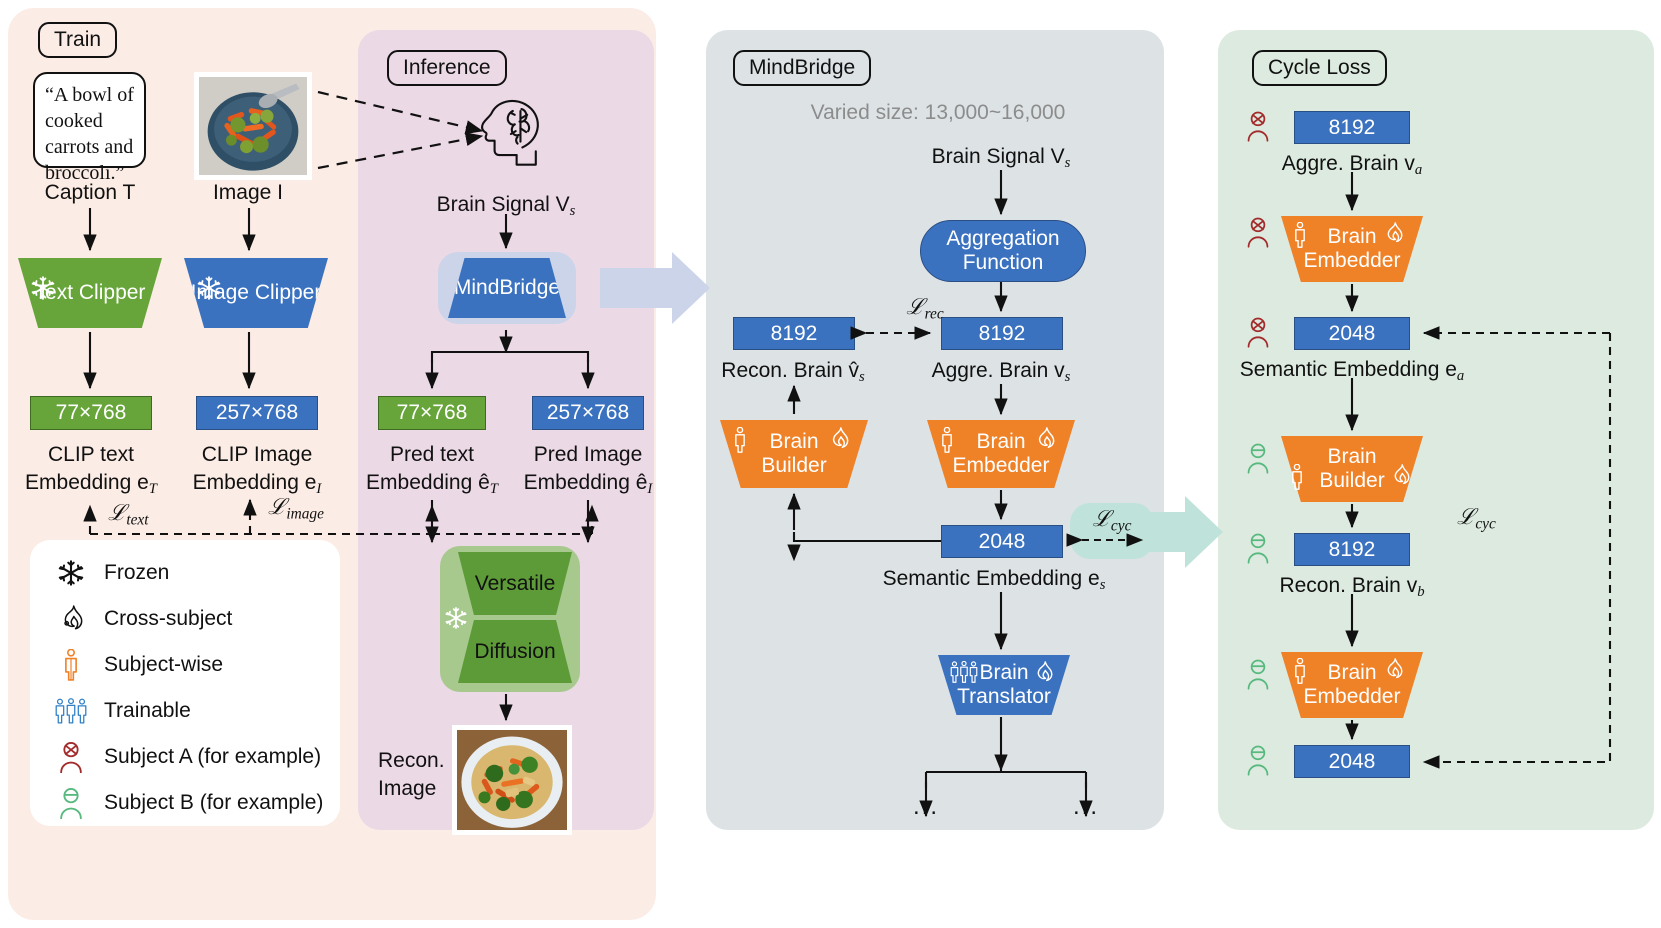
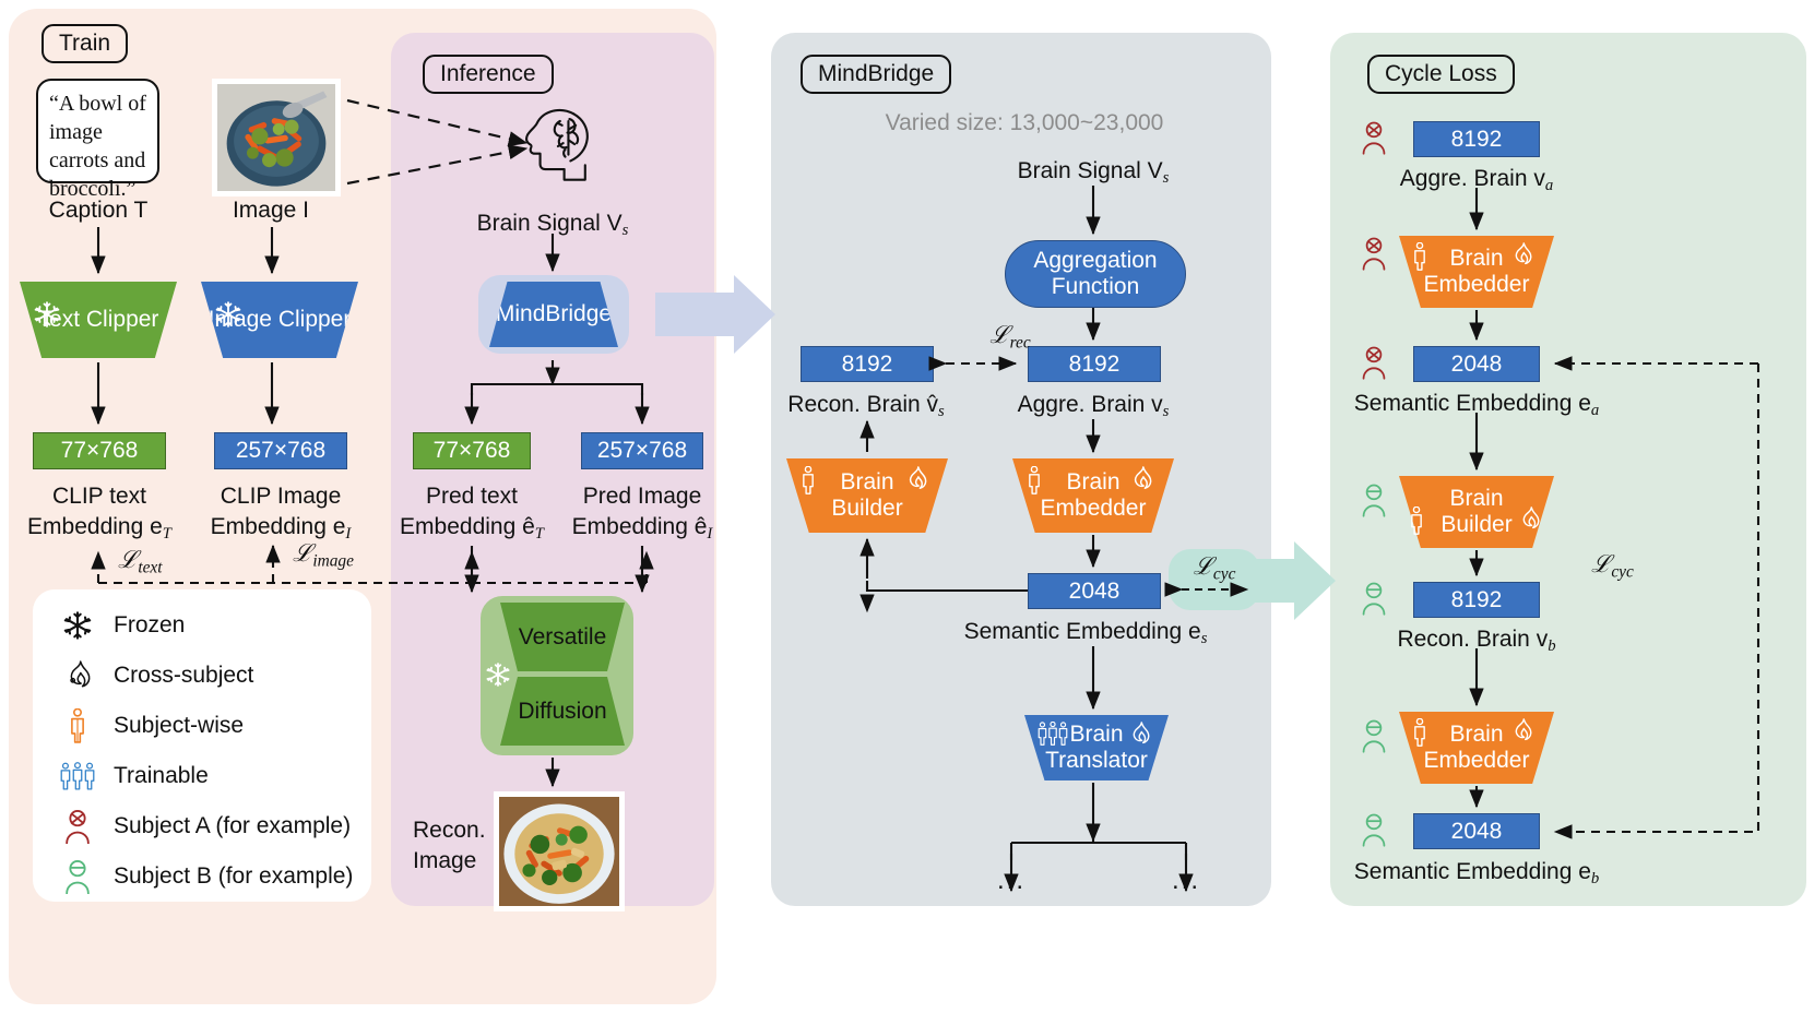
  Train
  Inference
  MindBridge
  Cycle Loss
- “A bowl of cooked carrots and broccoli.”
+ “A bowl of image carrots and broccoli.”
  Caption T
  Image I
  Txt Clipper
  mge Clipper
  77×768
  257×768
  CLIP text
  Embedding eT
  CLIP Image
  Embedding eI
  ℒtext
  ℒimage
  Frozen
  Cross-subject
  Subject-wise
  Trainable
  Subject A (for example)
  Subject B (for example)
  Brain Signal Vs
  MindBridge
  77×768
  257×768
  Pred text
  Embedding êT
  Pred Image
  Embedding êI
  Versatile
  Diffusion
  Recon.
  Image
- Varied size: 13,000~16,000
+ Varied size: 13,000~23,000
  Brain Signal Vs
  Aggregation
  Function
  8192
  8192
  Aggre. Brain vs
  Recon. Brain v̂s
  ℒrec
  Brain
  Builder
  Brain
  Embedder
  2048
  Semantic Embedding es
  ℒcyc
  Brain
  Translator
  8192
  Aggre. Brain va
  Brain
  Embedder
  2048
  Semantic Embedding ea
  Brain
  Builder
  8192
  Recon. Brain vb
  Brain
  Embedder
  2048
+ Semantic Embedding eb
  ℒcyc
